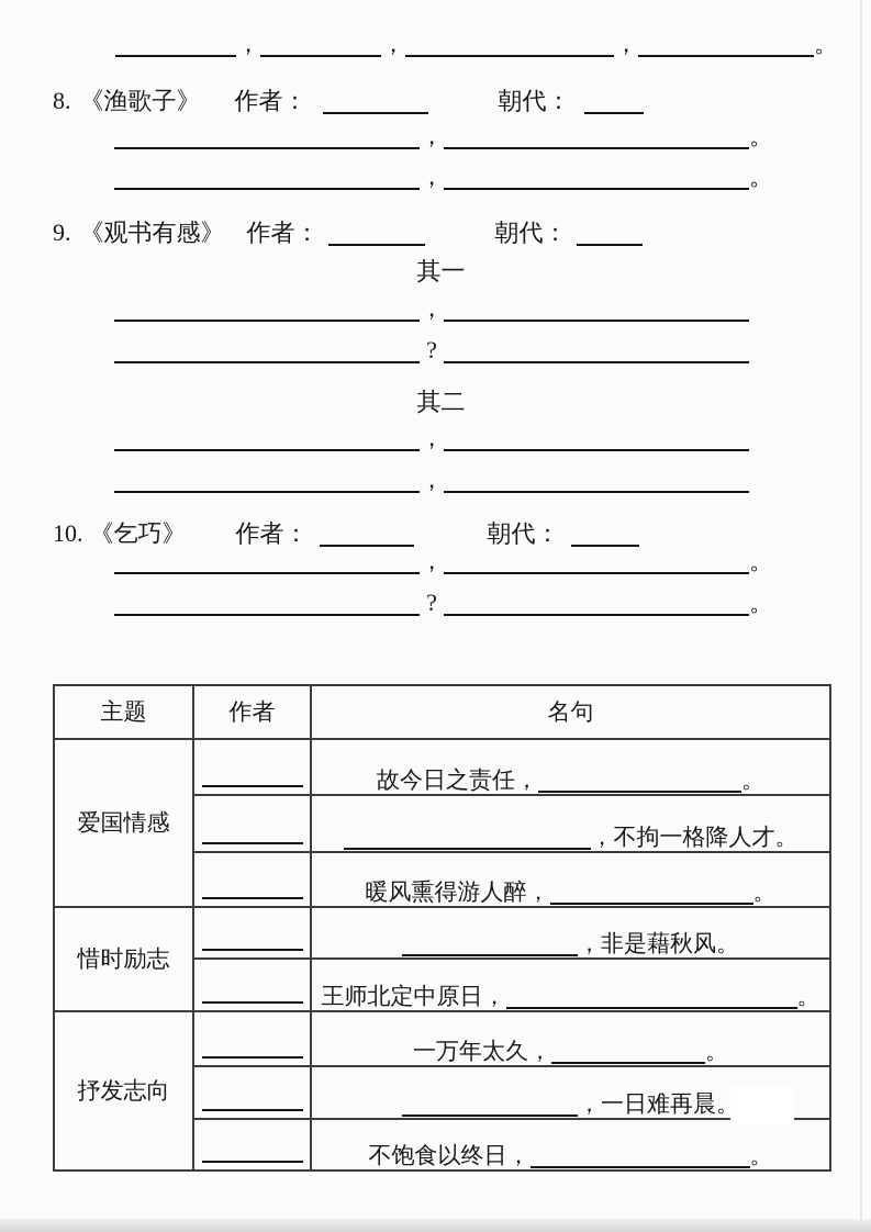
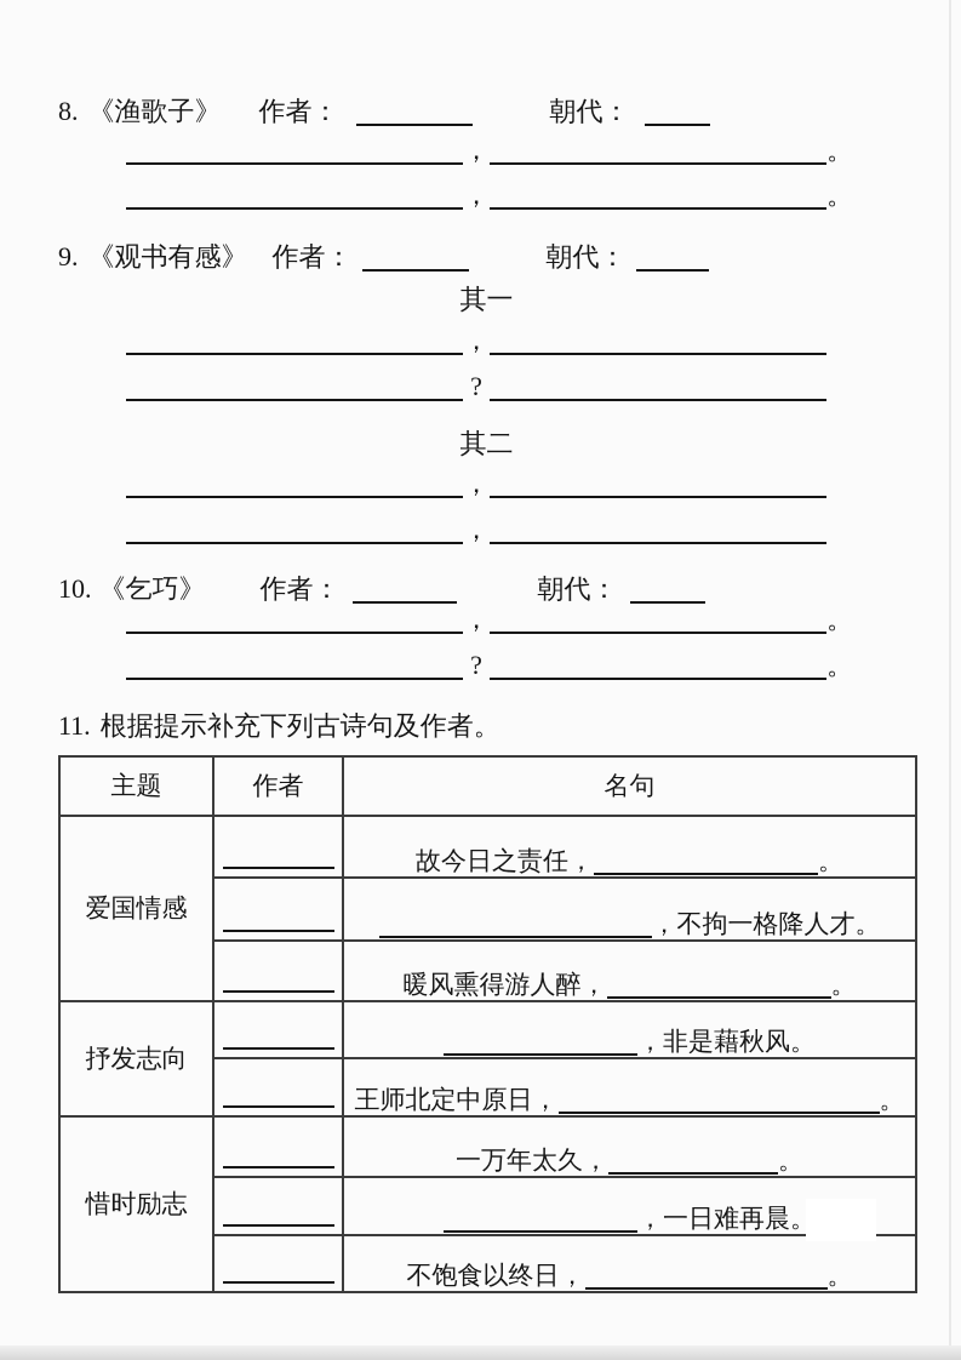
- ， ， ， 。
  8. 《渔歌子》 作者： 朝代：
  ， 。
  ， 。
  9. 《观书有感》 作者： 朝代：
  其一
  ，
  ?
  其二
  ，
  ，
  10. 《乞巧》 作者： 朝代：
  ， 。
  ? 。
+ 11. 根据提示补充下列古诗句及作者。
  主题	作者	名句
  爱国情感		故今日之责任， 。
  	，不拘一格降人才。
  	暖风熏得游人醉， 。
- 惜时励志		，非是藉秋风。
+ 抒发志向		，非是藉秋风。
  	王师北定中原日， 。
- 抒发志向		一万年太久， 。
+ 惜时励志		一万年太久， 。
  	，一日难再晨。
  	不饱食以终日， 。
